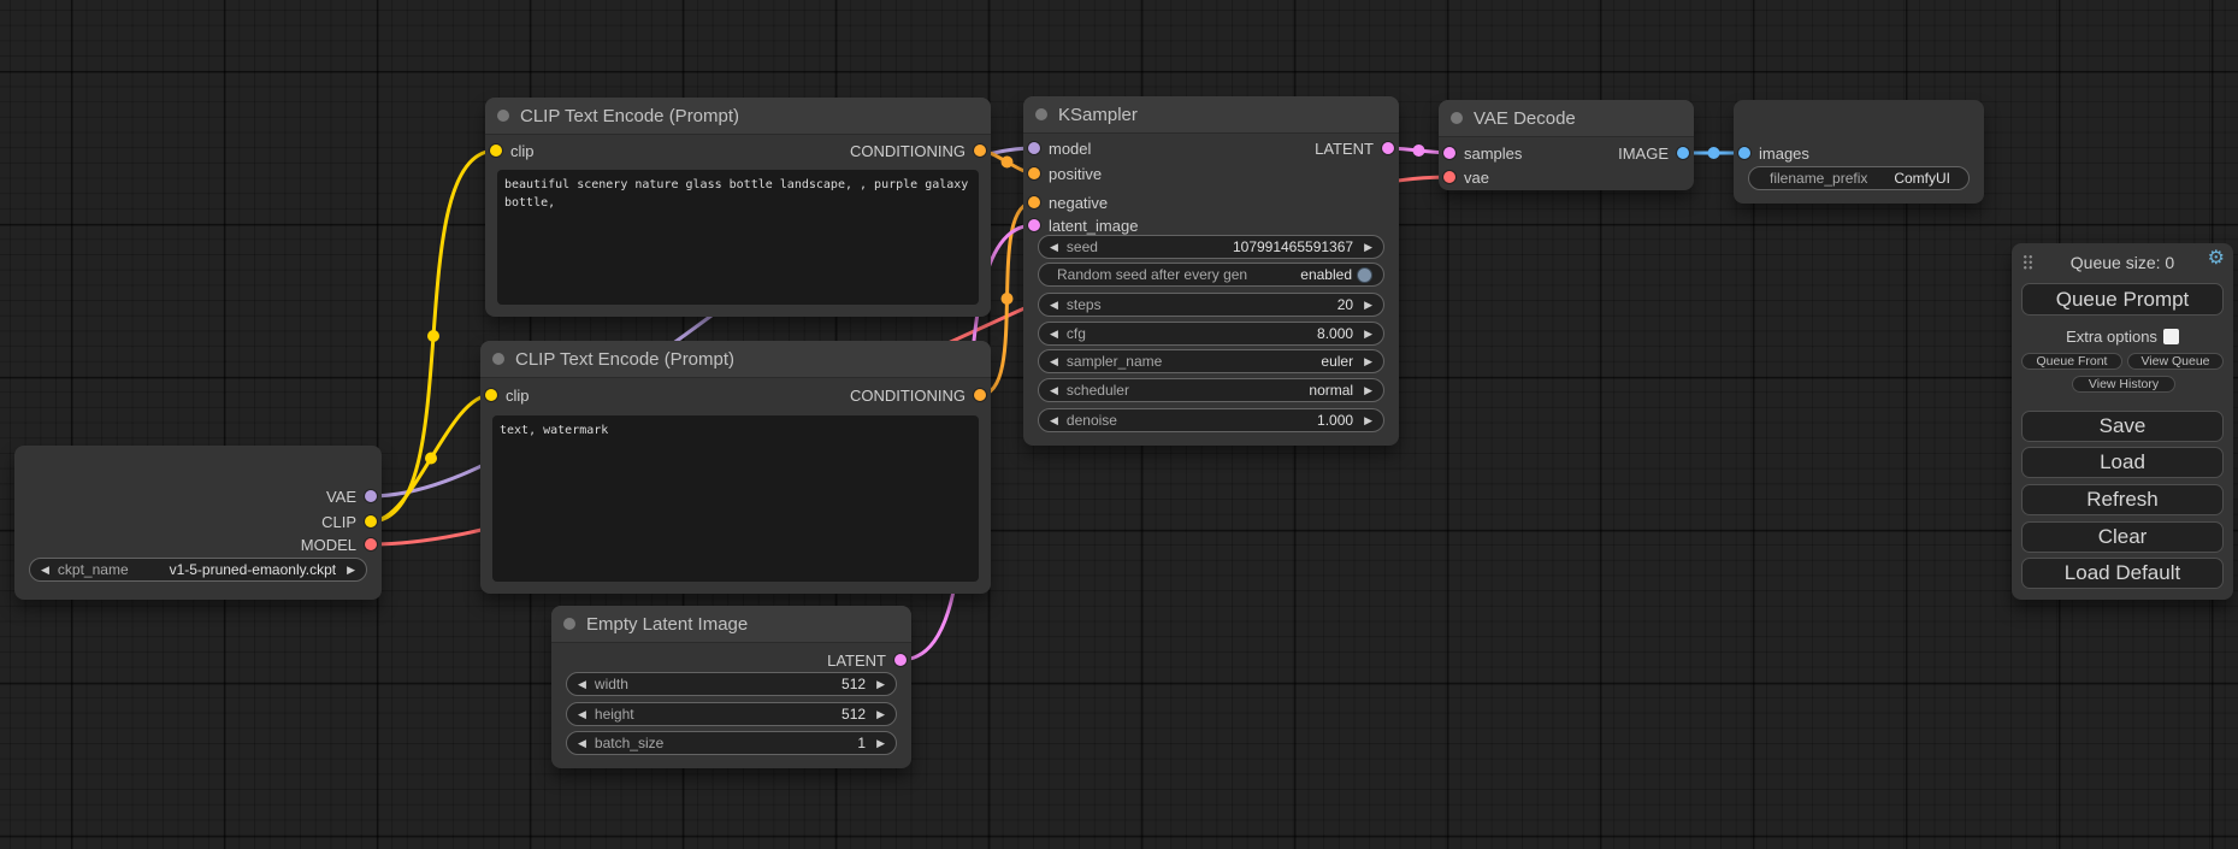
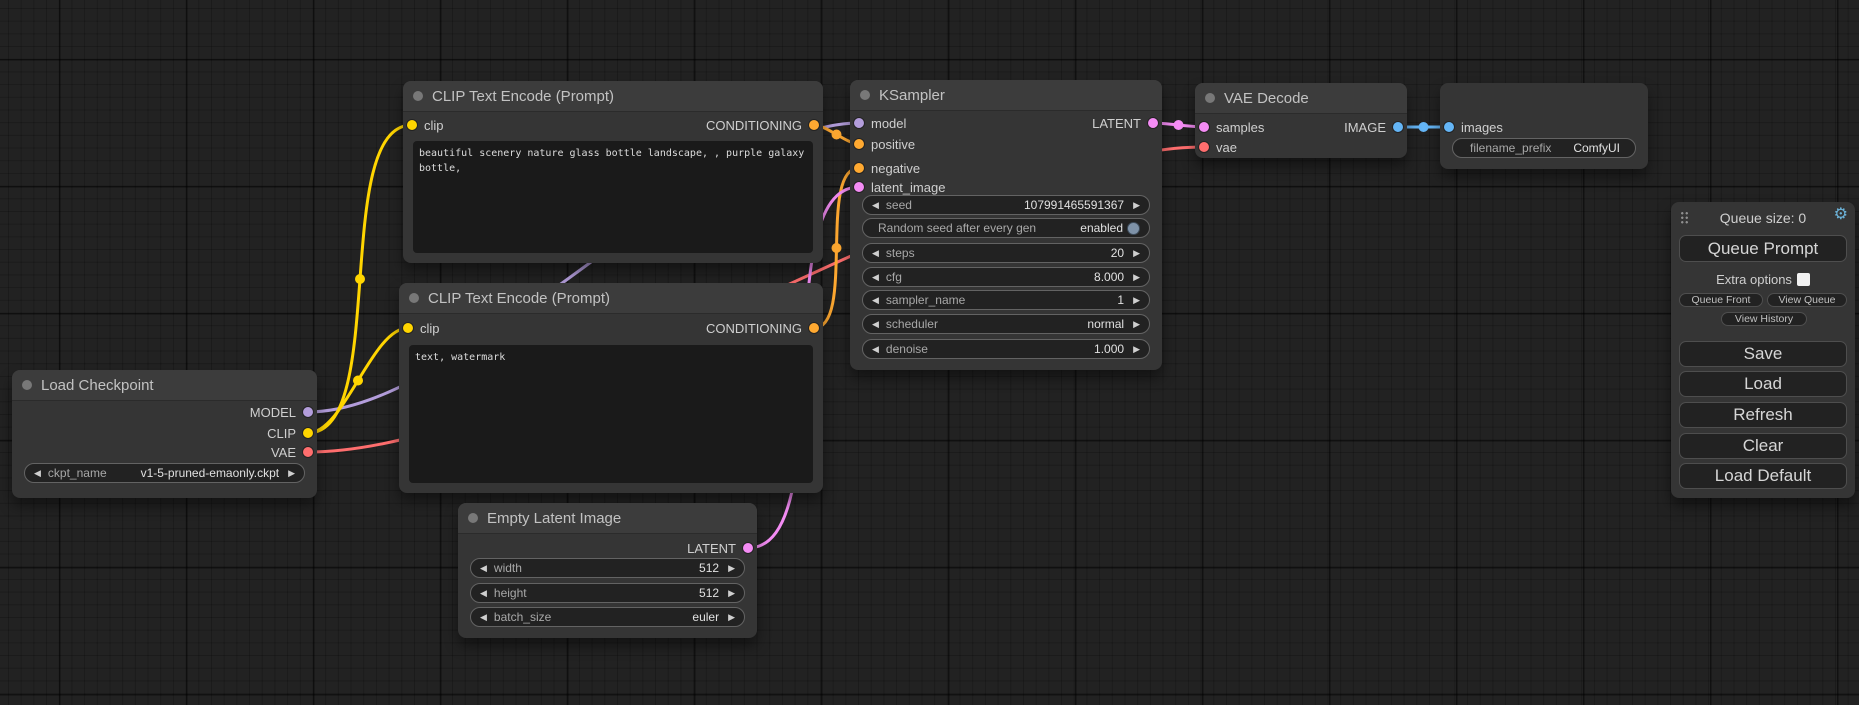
+ Load Checkpoint
- VAE
+ MODEL
  CLIP
- MODEL
+ VAE
  ◀
  ckpt_name
  v1-5-pruned-emaonly.ckpt
  ▶
  CLIP Text Encode (Prompt)
  clip
  CONDITIONING
  beautiful scenery nature glass bottle landscape, , purple galaxy bottle,
  CLIP Text Encode (Prompt)
  clip
  CONDITIONING
  text, watermark
  KSampler
  model
  positive
  negative
  latent_image
  LATENT
  ◀
  seed
  107991465591367
  ▶
  Random seed after every gen
  enabled
  ◀
  steps
  20
  ▶
  ◀
  cfg
  8.000
  ▶
  ◀
  sampler_name
- euler
+ 1
  ▶
  ◀
  scheduler
  normal
  ▶
  ◀
  denoise
  1.000
  ▶
  Empty Latent Image
  LATENT
  ◀
  width
  512
  ▶
  ◀
  height
  512
  ▶
  ◀
  batch_size
- 1
+ euler
  ▶
  VAE Decode
  samples
  vae
  IMAGE
  images
  filename_prefix
  ComfyUI
  Queue size: 0
  ⚙
  Queue Prompt
  Extra options
  Queue Front
  View Queue
  View History
  Save
  Load
  Refresh
  Clear
  Load Default
